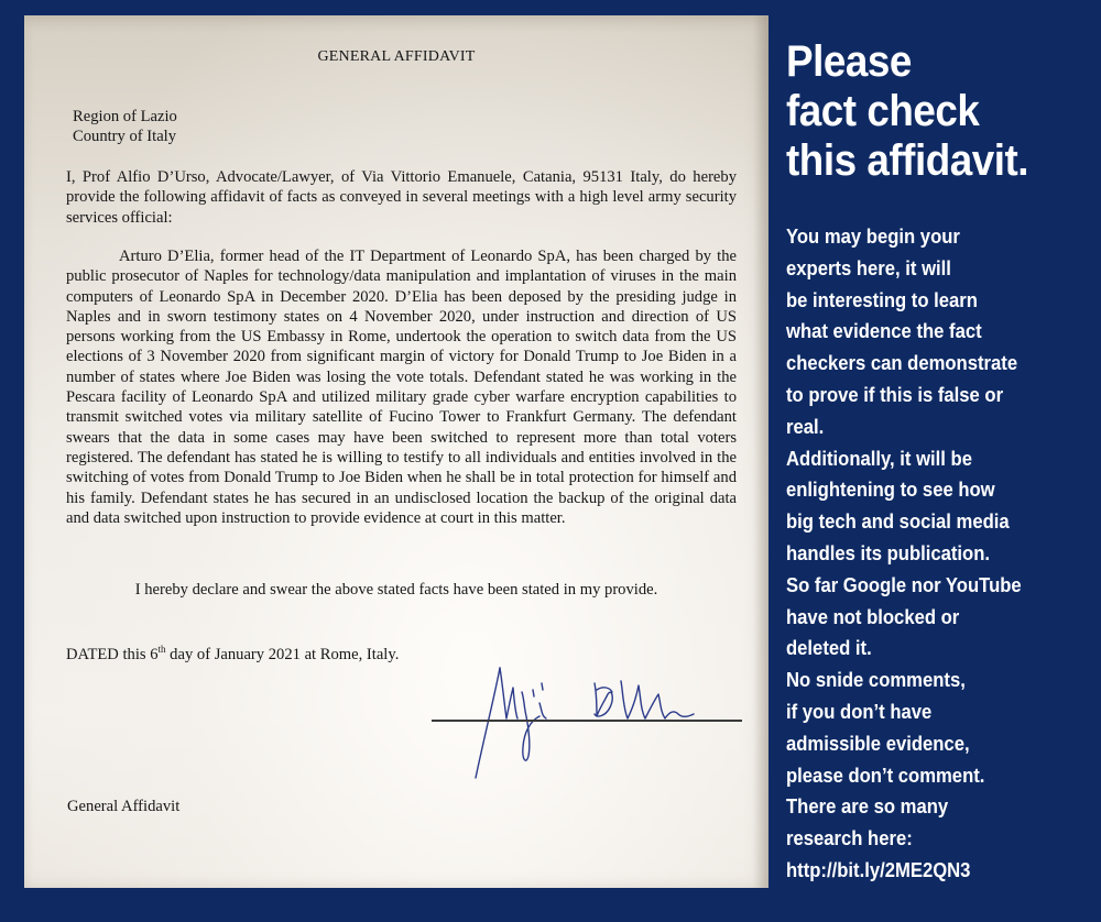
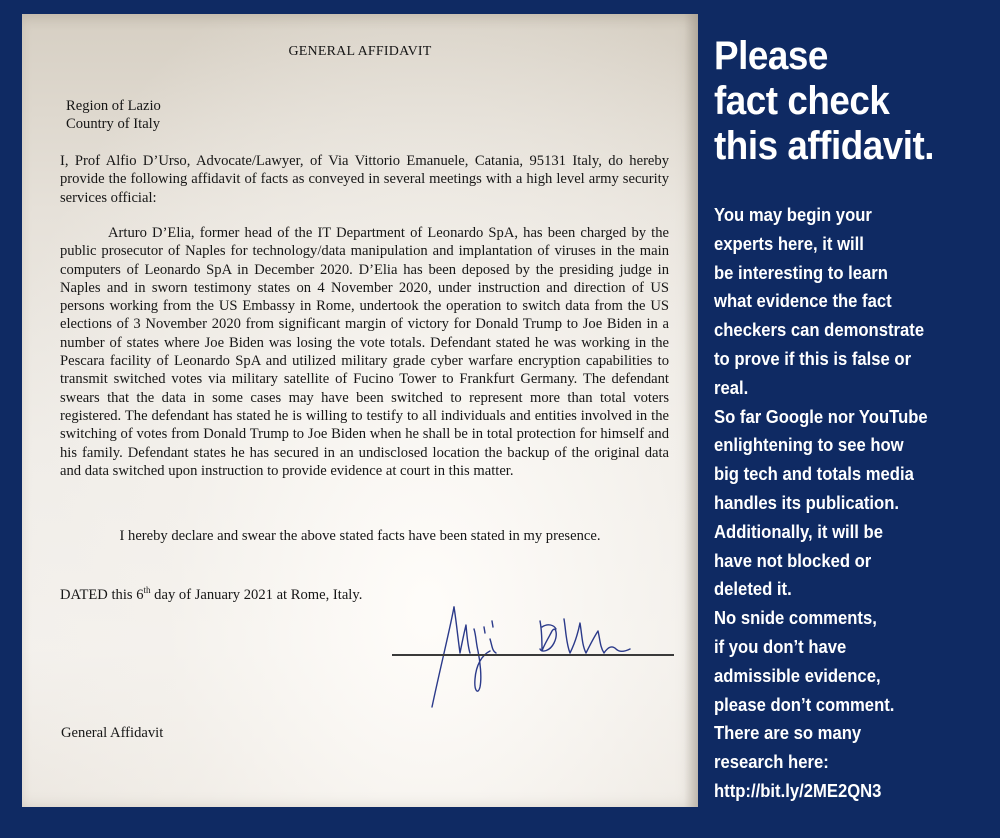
  GENERAL AFFIDAVIT
  Region of Lazio
  Country of Italy
  I, Prof Alfio D’Urso, Advocate/Lawyer, of Via Vittorio Emanuele, Catania, 95131 Italy, do hereby provide the following affidavit of facts as conveyed in several meetings with a high level army security services official:
  Arturo D’Elia, former head of the IT Department of Leonardo SpA, has been charged by the public prosecutor of Naples for technology/data manipulation and implantation of viruses in the main computers of Leonardo SpA in December 2020. D’Elia has been deposed by the presiding judge in Naples and in sworn testimony states on 4 November 2020, under instruction and direction of US persons working from the US Embassy in Rome, undertook the operation to switch data from the US elections of 3 November 2020 from significant margin of victory for Donald Trump to Joe Biden in a number of states where Joe Biden was losing the vote totals. Defendant stated he was working in the Pescara facility of Leonardo SpA and utilized military grade cyber warfare encryption capabilities to transmit switched votes via military satellite of Fucino Tower to Frankfurt Germany. The defendant swears that the data in some cases may have been switched to represent more than total voters registered. The defendant has stated he is willing to testify to all individuals and entities involved in the switching of votes from Donald Trump to Joe Biden when he shall be in total protection for himself and his family. Defendant states he has secured in an undisclosed location the backup of the original data and data switched upon instruction to provide evidence at court in this matter.
- I hereby declare and swear the above stated facts have been stated in my provide.
+ I hereby declare and swear the above stated facts have been stated in my presence.
  DATED this 6th day of January 2021 at Rome, Italy.
  General Affidavit
  Please
  fact check
  this affidavit.
  You may begin your
  experts here, it will
  be interesting to learn
  what evidence the fact
  checkers can demonstrate
  to prove if this is false or
  real.
- Additionally, it will be
+ So far Google nor YouTube
  enlightening to see how
- big tech and social media
+ big tech and totals media
  handles its publication.
- So far Google nor YouTube
+ Additionally, it will be
  have not blocked or
  deleted it.
  No snide comments,
  if you don’t have
  admissible evidence,
  please don’t comment.
  There are so many
  research here:
  http://bit.ly/2ME2QN3
